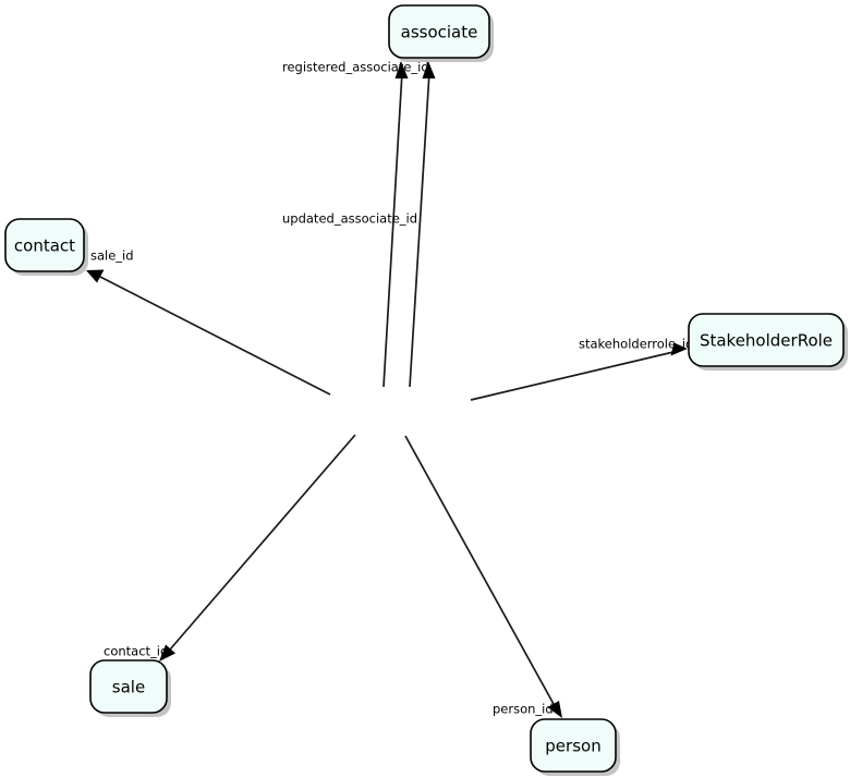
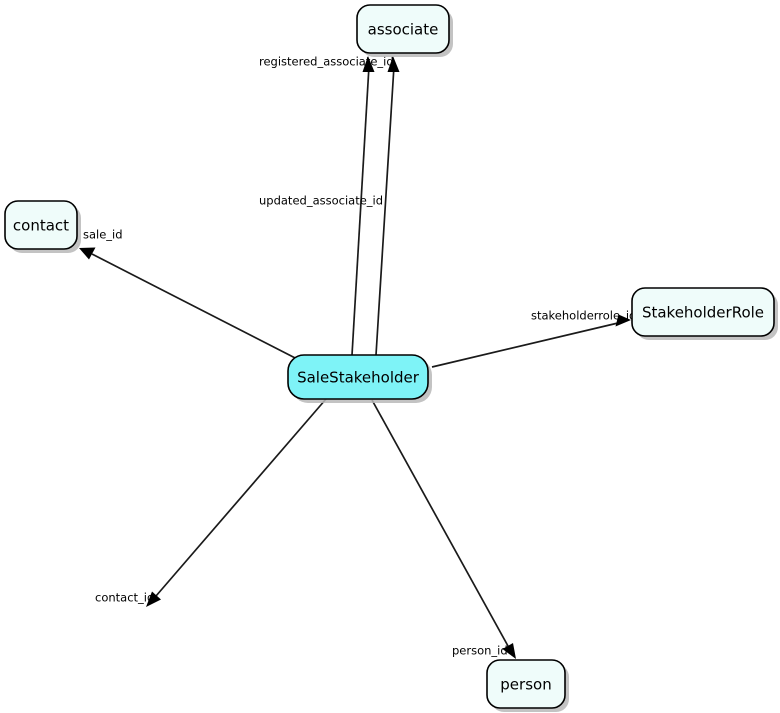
  registered_associate_id
  updated_associate_id
  sale_id
  stakeholderrole_i
  contact_id
  person_id
  associate
  contact
  StakeholderRole
- sale
  person
+ SaleStakeholder
